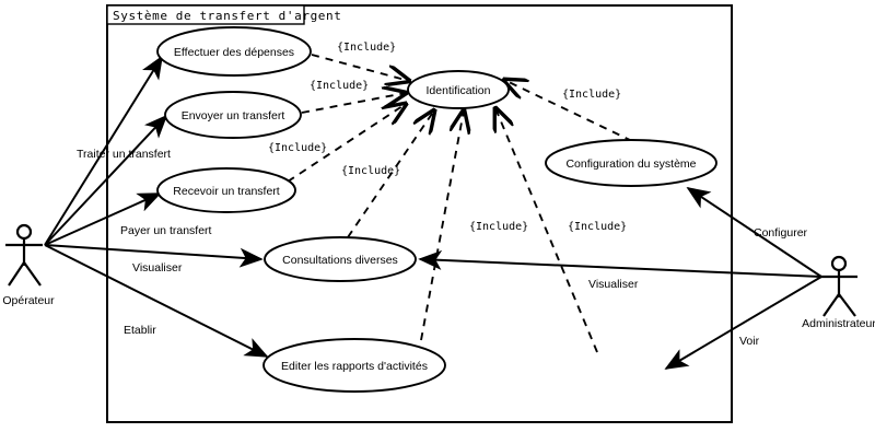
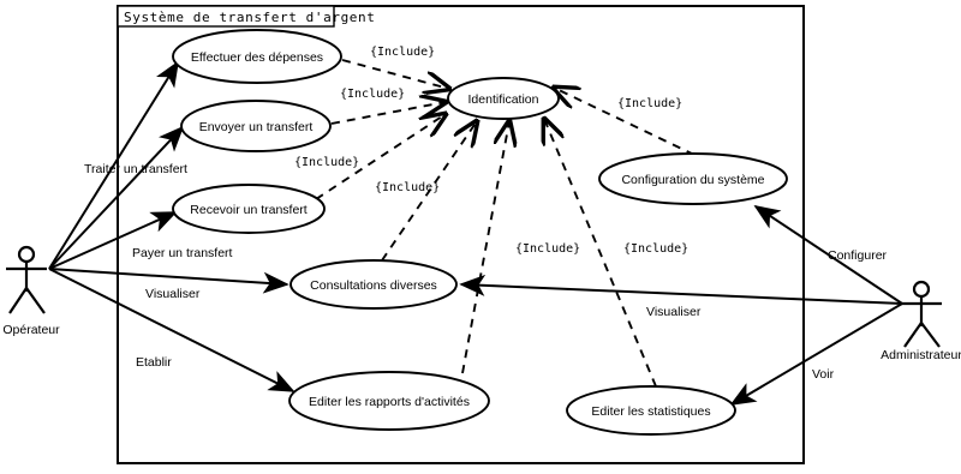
  Système de transfert d'argent
  Effectuer des dépenses
  Envoyer un transfert
  Recevoir un transfert
  Consultations diverses
  Editer les rapports d'activités
  Identification
  Configuration du système
+ Editer les statistiques
  Traiter un transfert
  Payer un transfert
  Visualiser
  Etablir
  Configurer
  Visualiser
  Voir
  {Include}
  {Include}
  {Include}
  {Include}
  {Include}
  {Include}
  {Include}
  Opérateur
  Administrateur
